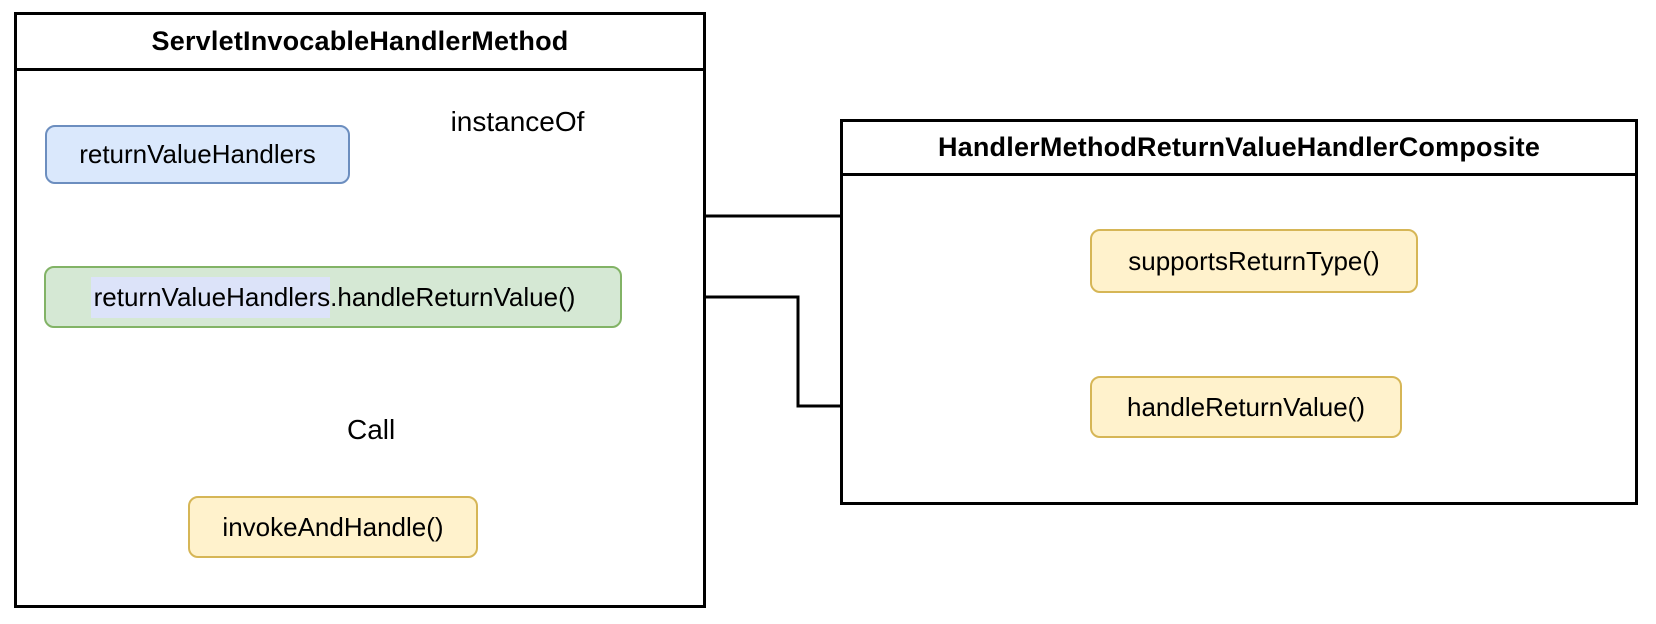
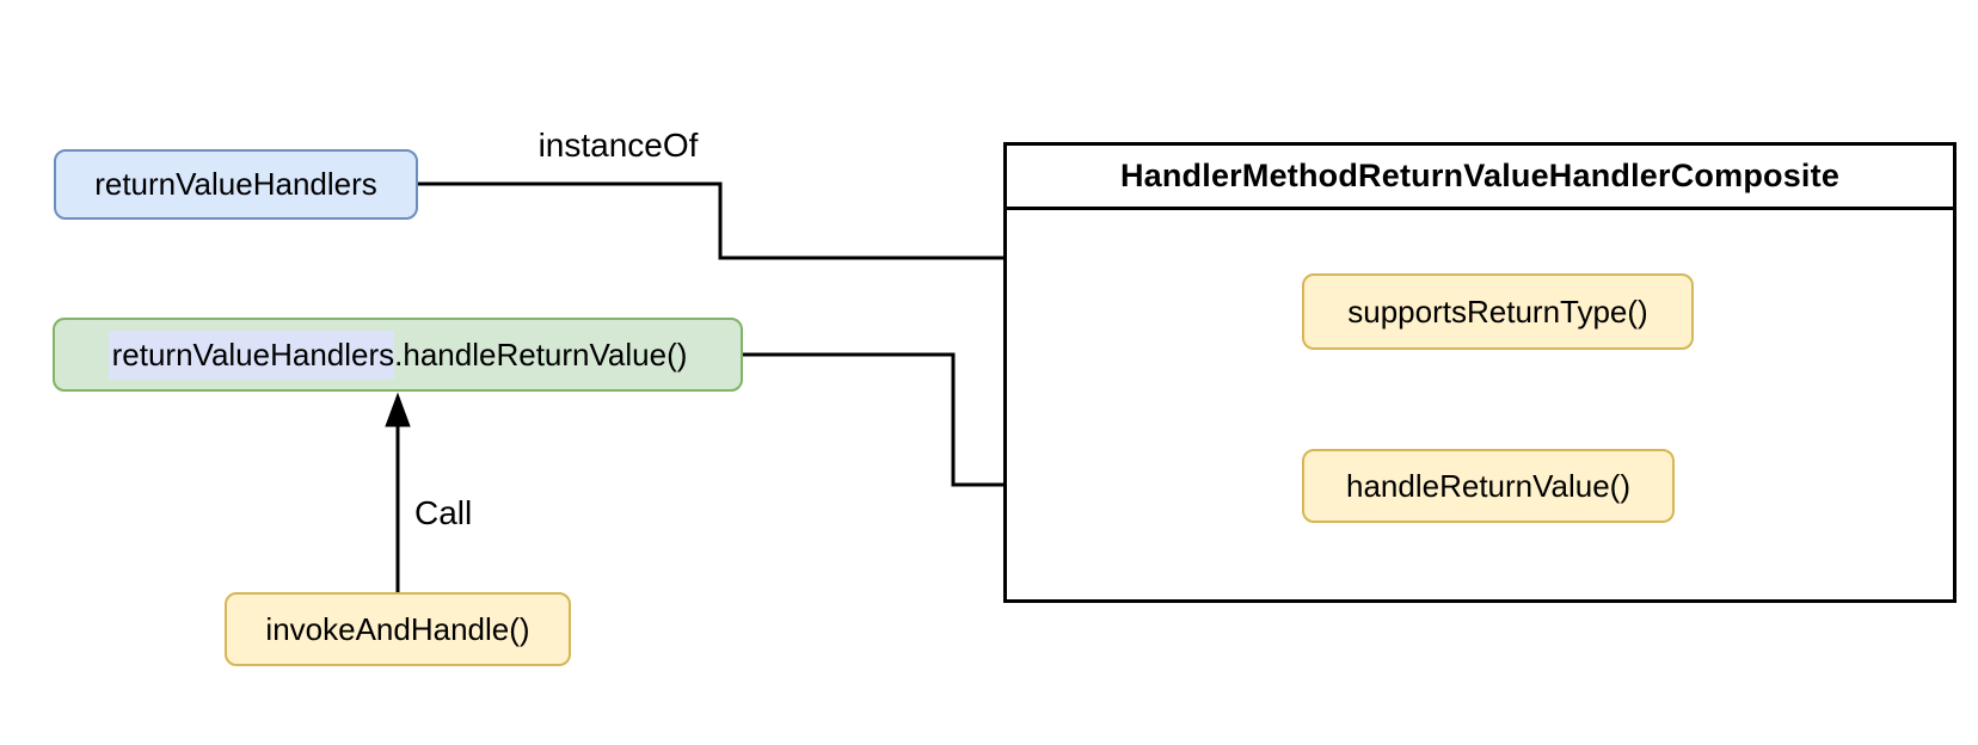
- ServletInvocableHandlerMethod
  HandlerMethodReturnValueHandlerComposite
  returnValueHandlers
  returnValueHandlers
  .handleReturnValue()
  invokeAndHandle()
  supportsReturnType()
  handleReturnValue()
  instanceOf
  Call
